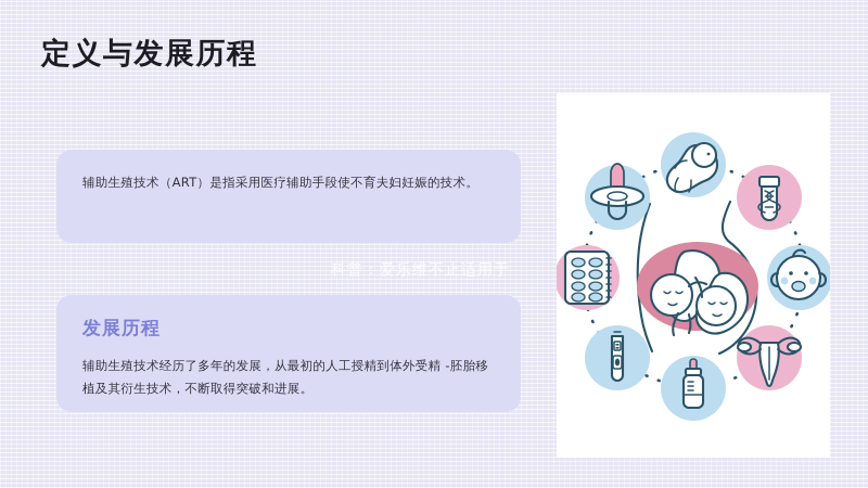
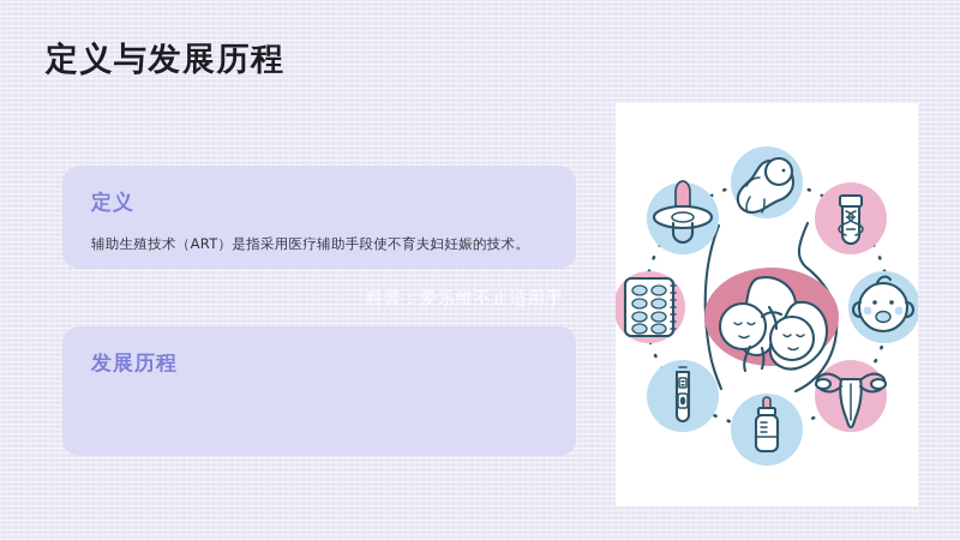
  定义与发展历程
+ 定义
  辅助生殖技术（ART）是指采用医疗辅助手段使不育夫妇妊娠的技术。
  发展历程
- 辅助生殖技术经历了多年的发展，从最初的人工授精到体外受精 -胚胎移植及其衍生技术，不断取得突破和进展。
  科普：爱乐维不止适用于
